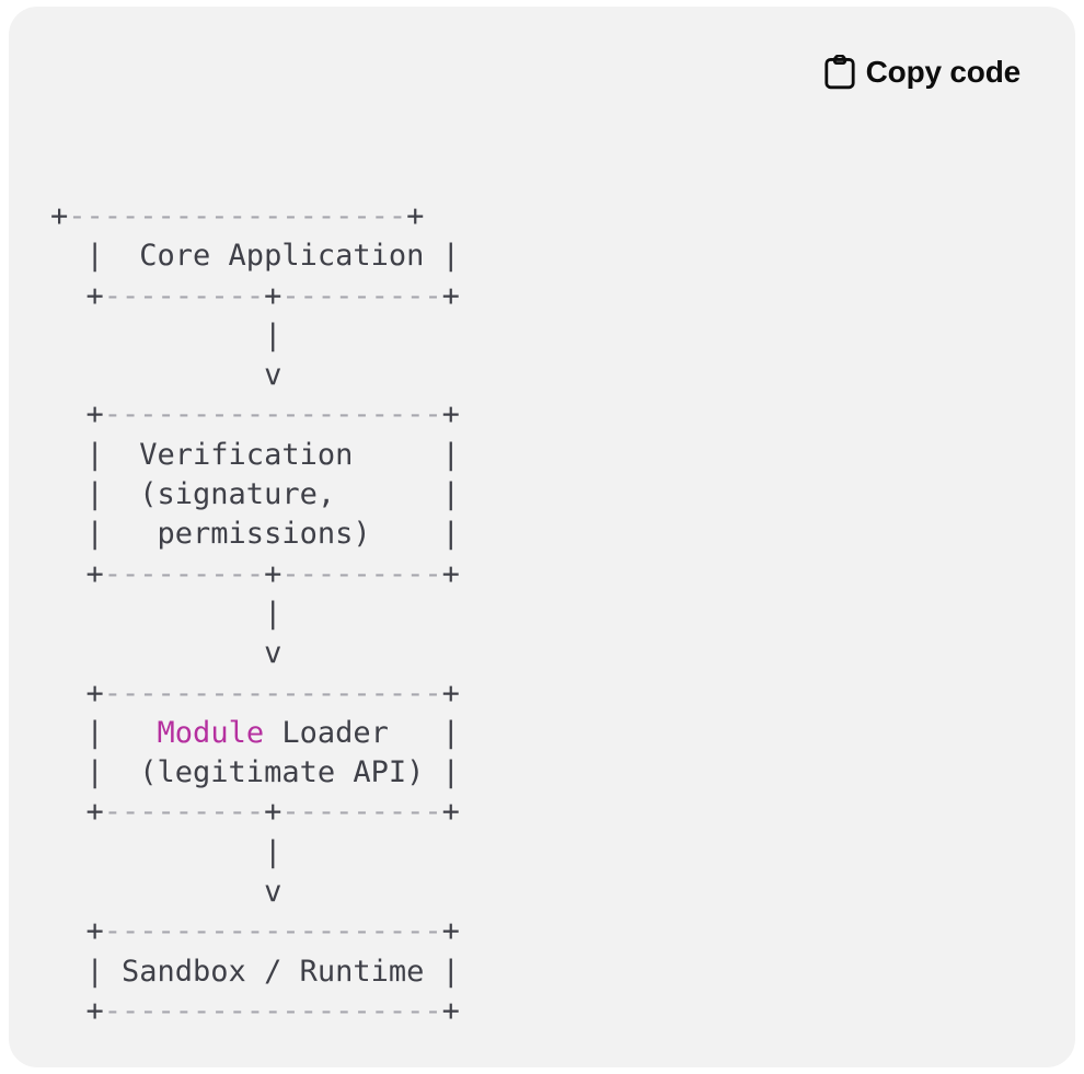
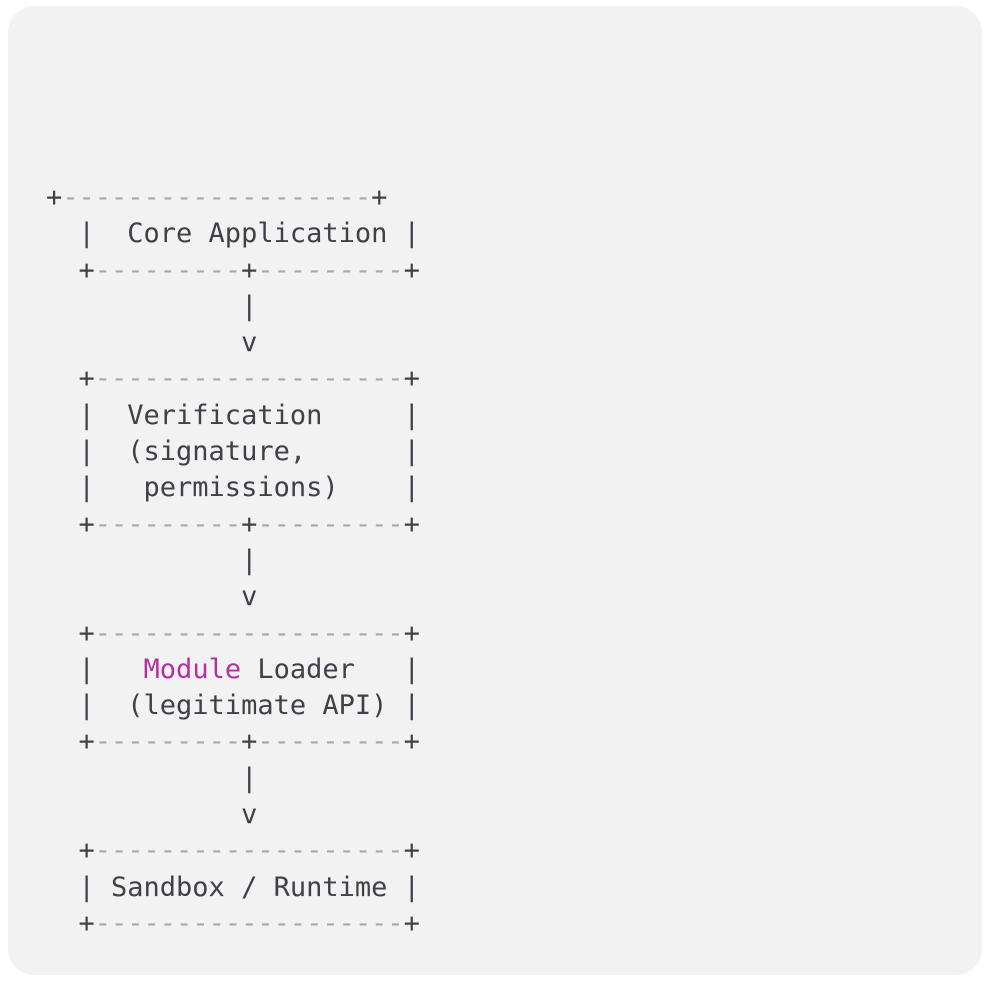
- Copy code
  +-------------------+
  | Core Application |
  +---------+---------+
  |
  v
  +-------------------+
  | Verification |
  | (signature, |
  | permissions) |
  +---------+---------+
  |
  v
  +-------------------+
  | Module Loader |
  | (legitimate API) |
  +---------+---------+
  |
  v
  +-------------------+
  | Sandbox / Runtime |
  +-------------------+
